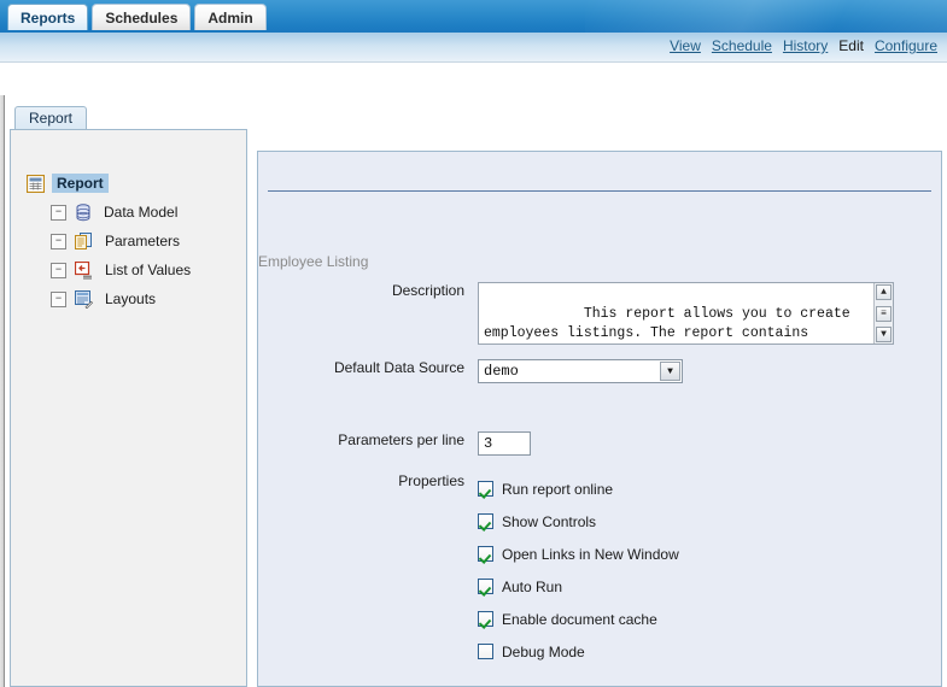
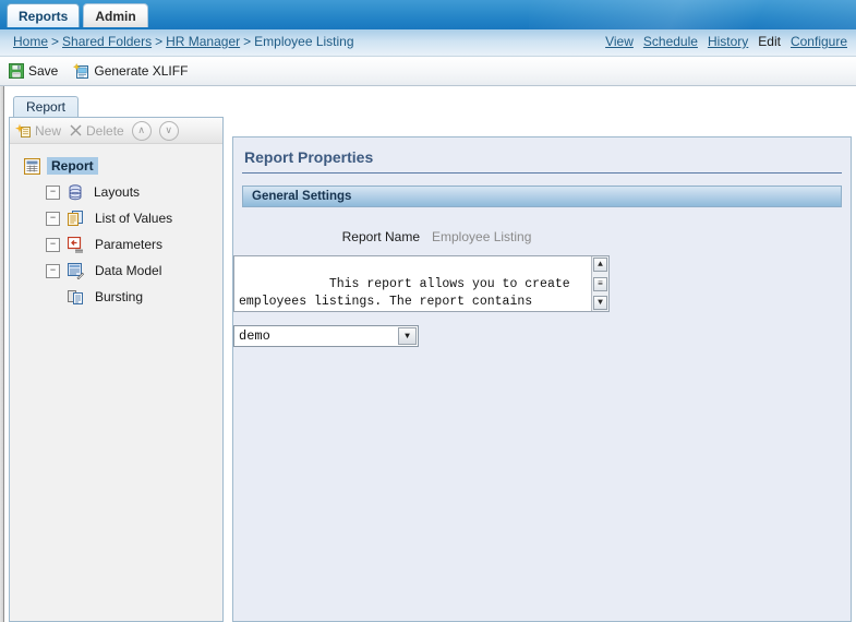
  Reports
- Schedules
  Admin
+ Home > Shared Folders > HR Manager > Employee Listing
  View Schedule History Edit Configure
+ Save
+ Generate XLIFF
  Report
+ New
+ Delete
+ ∧
+ ∨
  Report
  −
- Data Model
+ Layouts
  −
- Parameters
+ List of Values
  −
- List of Values
+ Parameters
  −
- Layouts
+ Data Model
+ Bursting
+ Report Properties
+ General Settings
+ Report Name
  Employee Listing
- Description
  ▲
  ≡
  ▼
- Default Data Source
  demo
  ▼
- Parameters per line
- 3
- Properties
- Run report online
- Show Controls
- Open Links in New Window
- Auto Run
- Enable document cache
- Debug Mode
